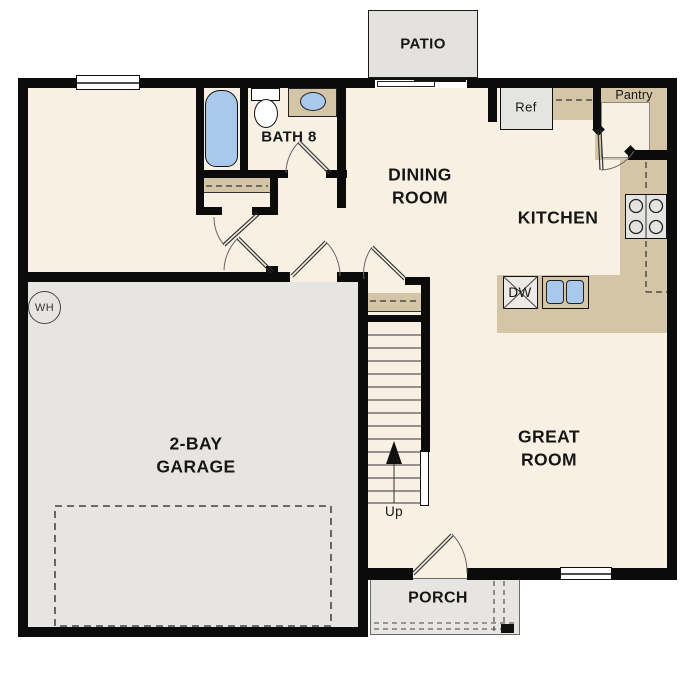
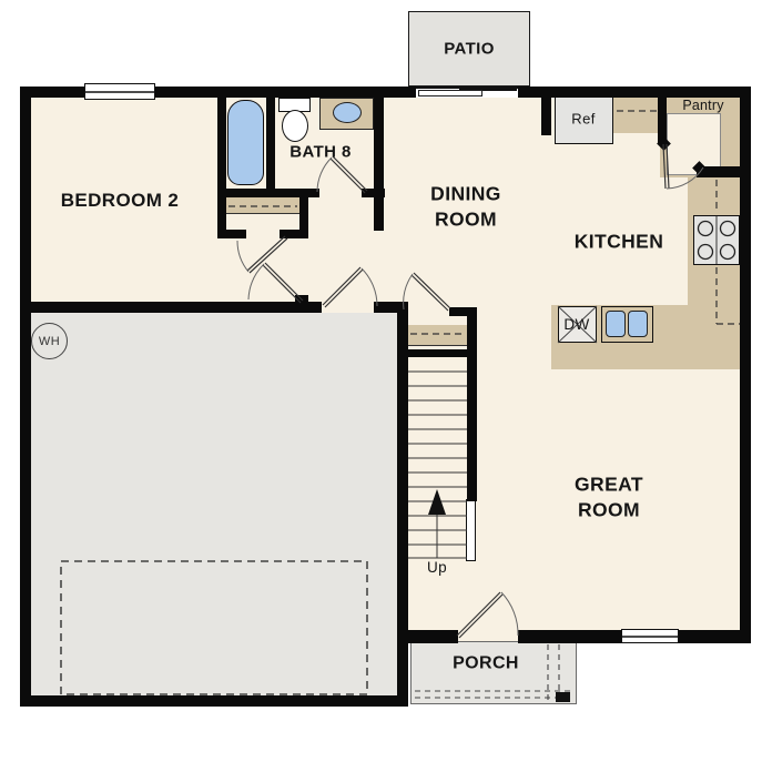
+ BEDROOM 2
  BATH 8
  DINING
  ROOM
  KITCHEN
  GREAT
  ROOM
- 2-BAY
- GARAGE
  PATIO
  PORCH
  Pantry
  Ref
  DW
  Up
  WH
